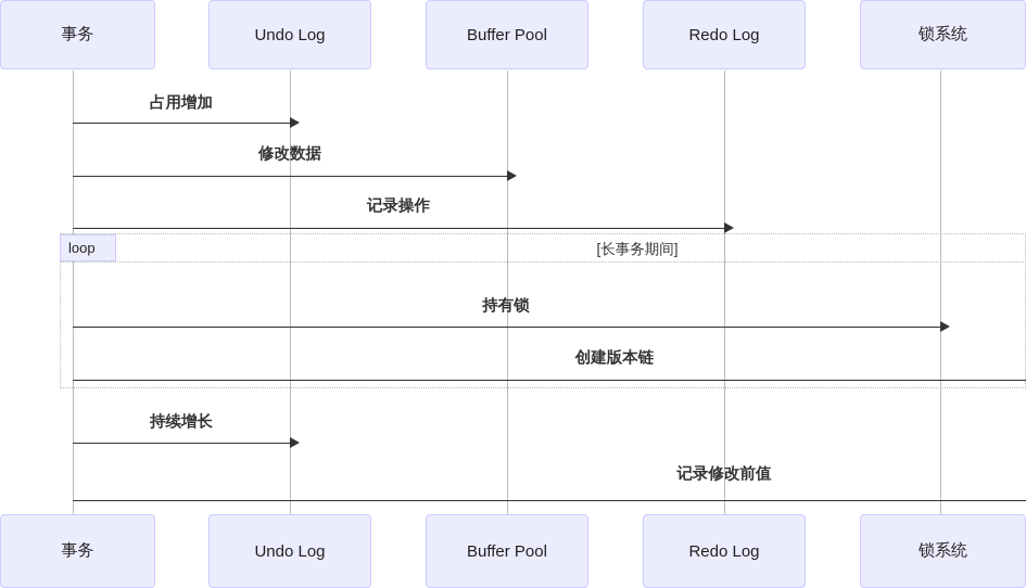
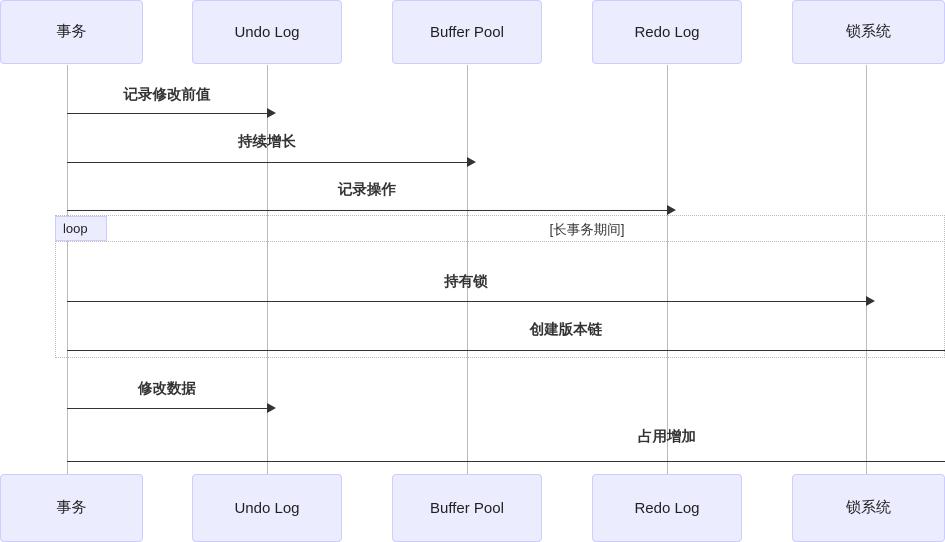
  事务
  Undo Log
  Buffer Pool
  Redo Log
  锁系统
  事务
  Undo Log
  Buffer Pool
  Redo Log
  锁系统
  loop
  [长事务期间]
- 占用增加
+ 记录修改前值
- 修改数据
+ 持续增长
  记录操作
  持有锁
  创建版本链
- 持续增长
+ 修改数据
- 记录修改前值
+ 占用增加
